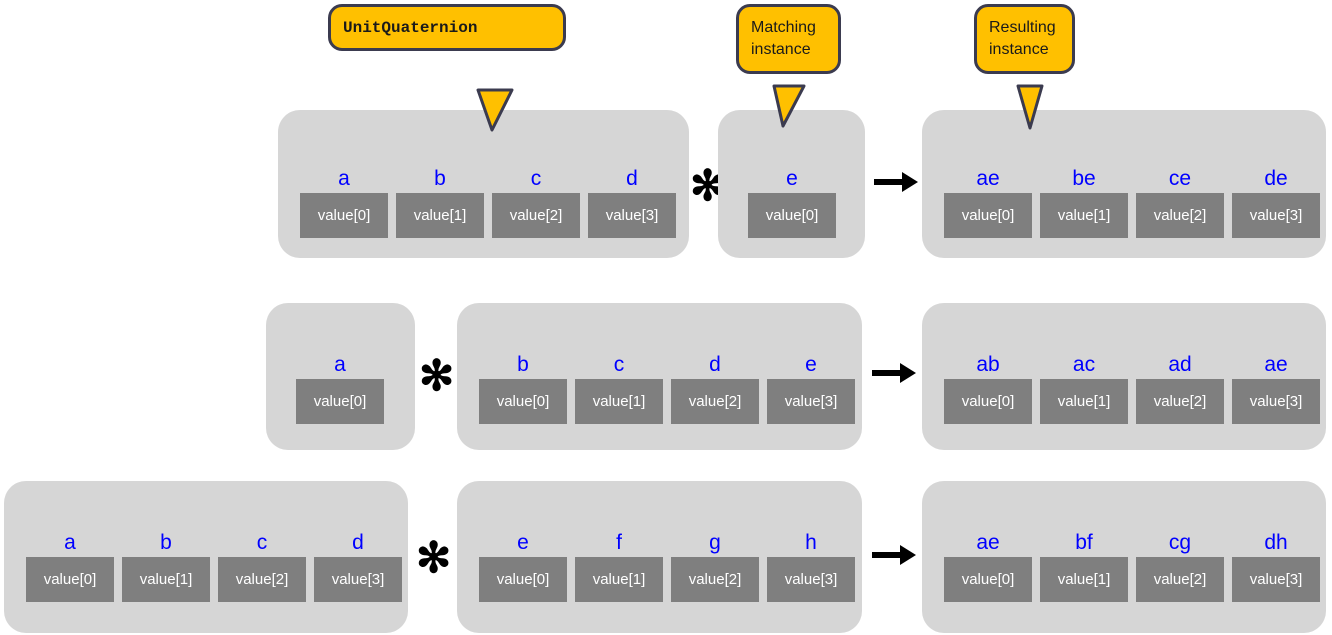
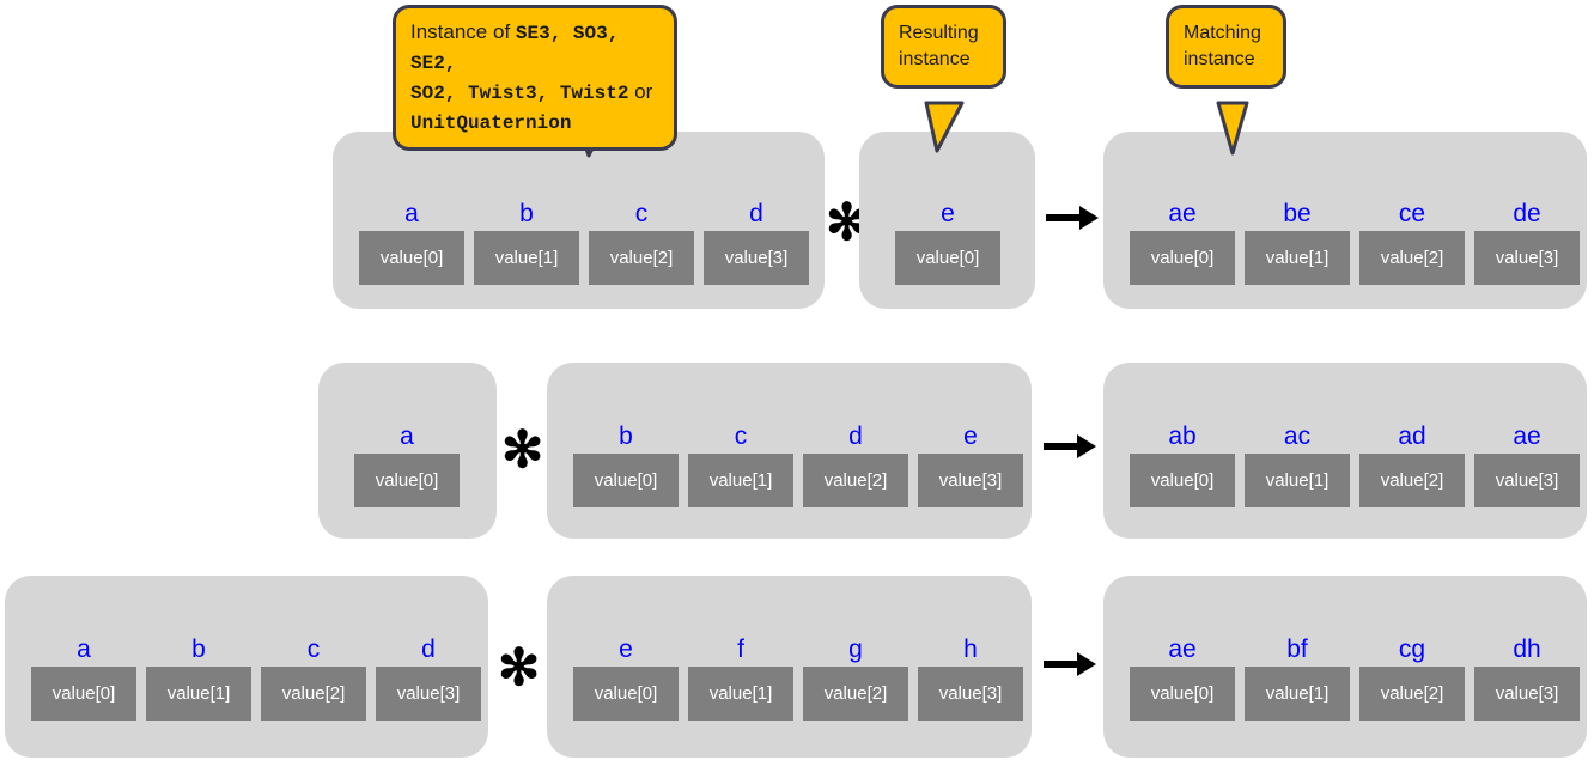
  a
  value[0]
  b
  value[1]
  c
  value[2]
  d
  value[3]
  ✻
  e
  value[0]
  ae
  value[0]
  be
  value[1]
  ce
  value[2]
  de
  value[3]
  a
  value[0]
  ✻
  b
  value[0]
  c
  value[1]
  d
  value[2]
  e
  value[3]
  ab
  value[0]
  ac
  value[1]
  ad
  value[2]
  ae
  value[3]
  a
  value[0]
  b
  value[1]
  c
  value[2]
  d
  value[3]
  ✻
  e
  value[0]
  f
  value[1]
  g
  value[2]
  h
  value[3]
  ae
  value[0]
  bf
  value[1]
  cg
  value[2]
  dh
  value[3]
+ Instance of SE3, SO3, SE2,
+ SO2, Twist3, Twist2 or
  UnitQuaternion
- Matching
+ Resulting
  instance
- Resulting
+ Matching
  instance
